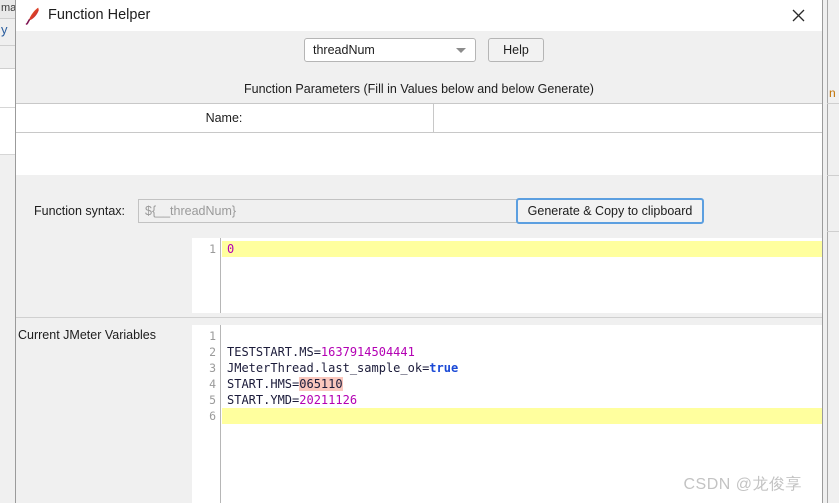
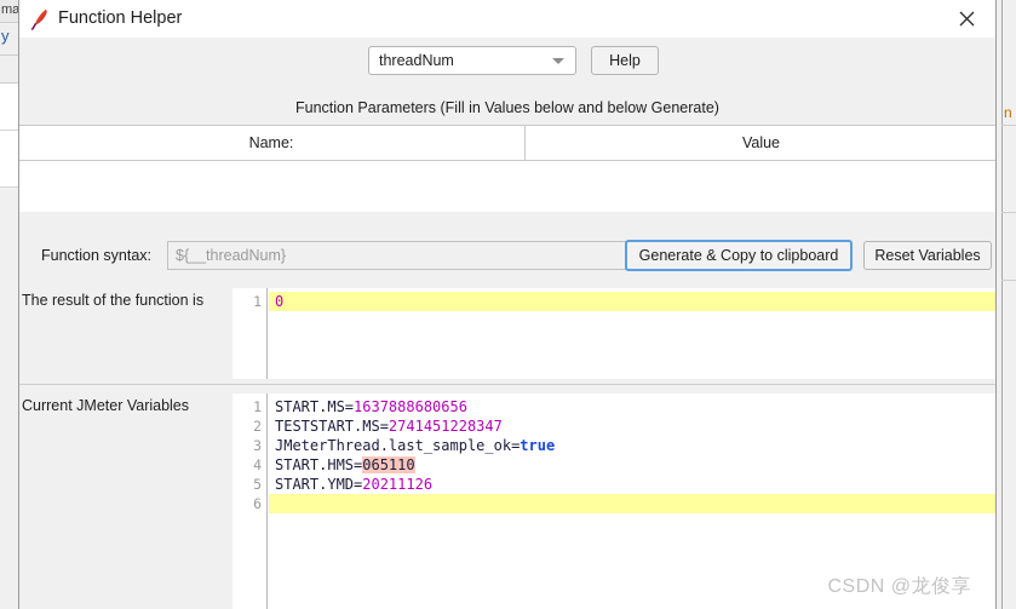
  ma
  y
  n
  Function Helper
  threadNum
  Help
  Function Parameters (Fill in Values below and below Generate)
  Name:
+ Value
  Function syntax:
  ${__threadNum}
  Generate & Copy to clipboard
+ Reset Variables
+ The result of the function is
  1
  0
  Current JMeter Variables
  1
  2
  3
  4
  5
  6
+ START.MS=1637888680656
- TESTSTART.MS=1637914504441
+ TESTSTART.MS=2741451228347
  JMeterThread.last_sample_ok=true
  START.HMS=065110
  START.YMD=20211126
  CSDN @龙俊享
